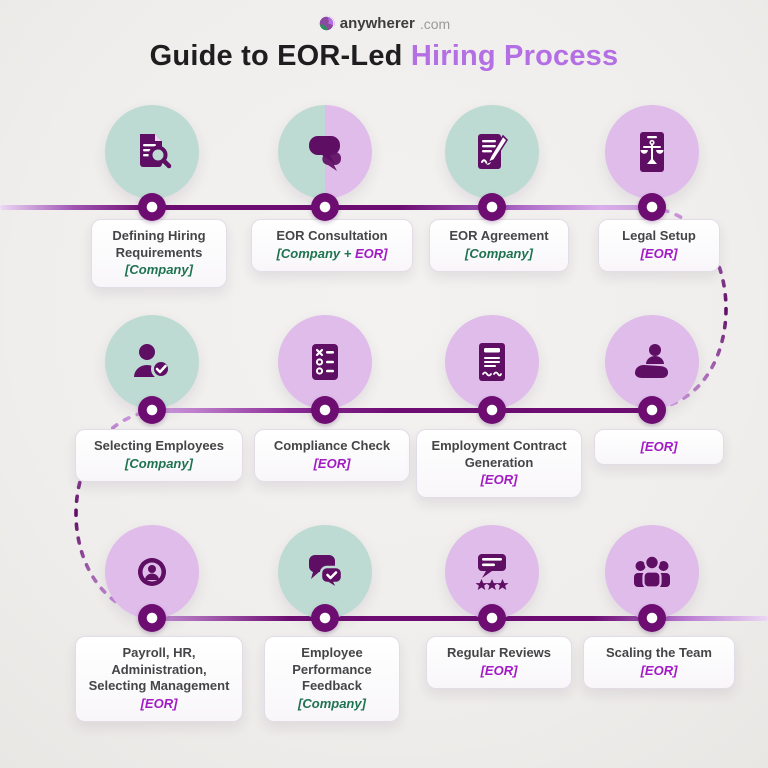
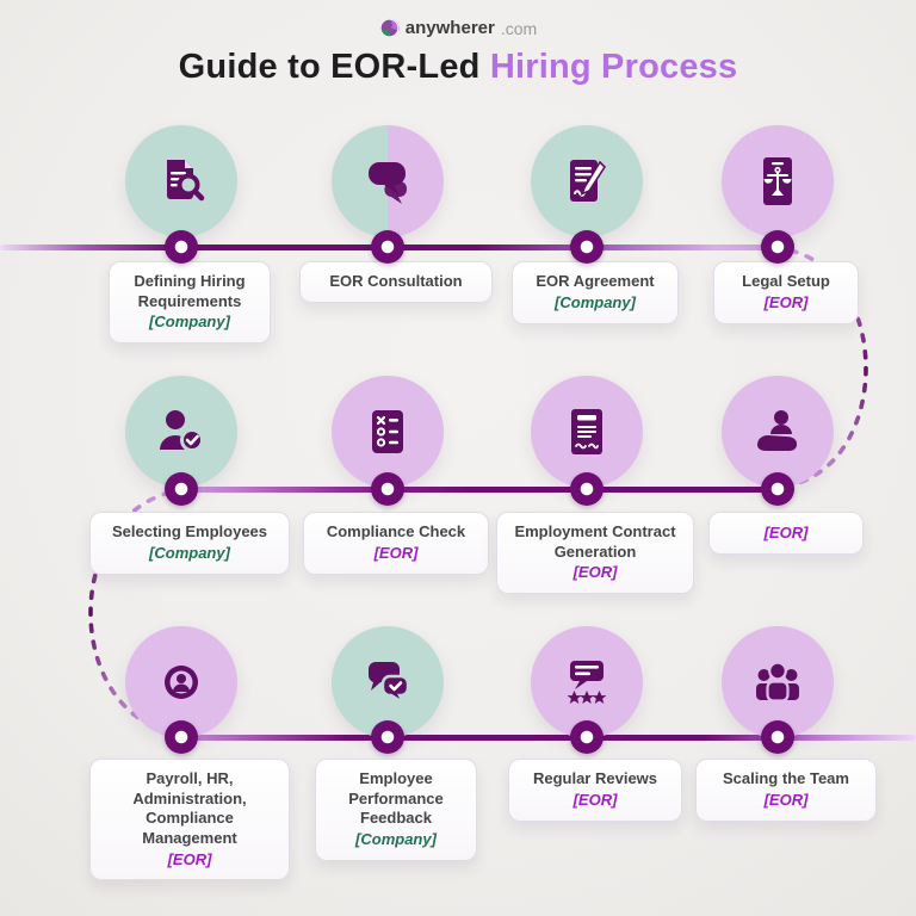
  anywherer
  .com
  Guide to EOR-Led Hiring Process
  Defining Hiring Requirements
  [Company]
  EOR Consultation
- [Company + EOR]
  EOR Agreement
  [Company]
  Legal Setup
  [EOR]
  Selecting Employees
  [Company]
  Compliance Check
  [EOR]
  Employment Contract Generation
  [EOR]
  [EOR]
- Payroll, HR, Administration, Selecting Management
+ Payroll, HR, Administration, Compliance Management
  [EOR]
  Employee Performance Feedback
  [Company]
  Regular Reviews
  [EOR]
  Scaling the Team
  [EOR]
